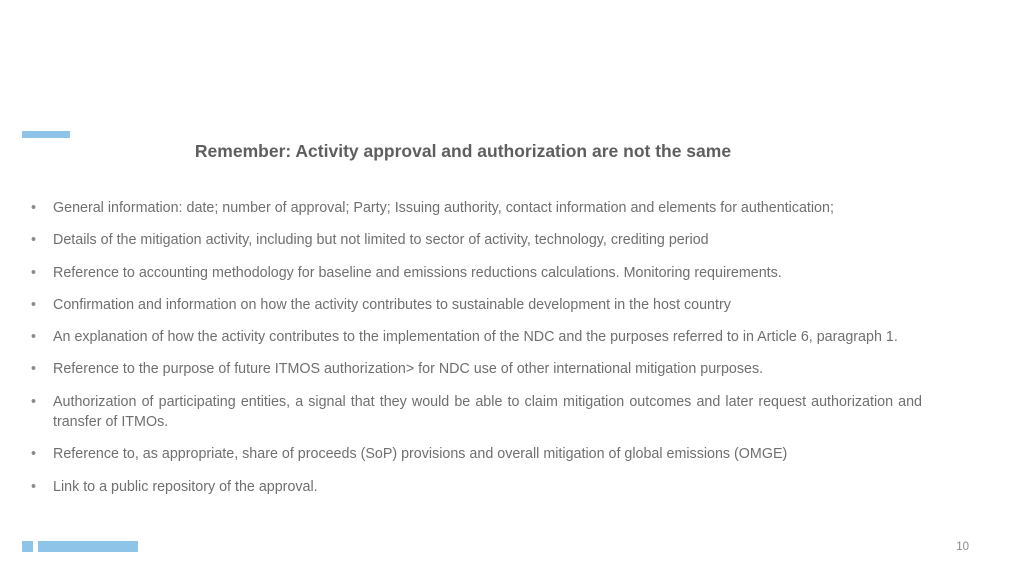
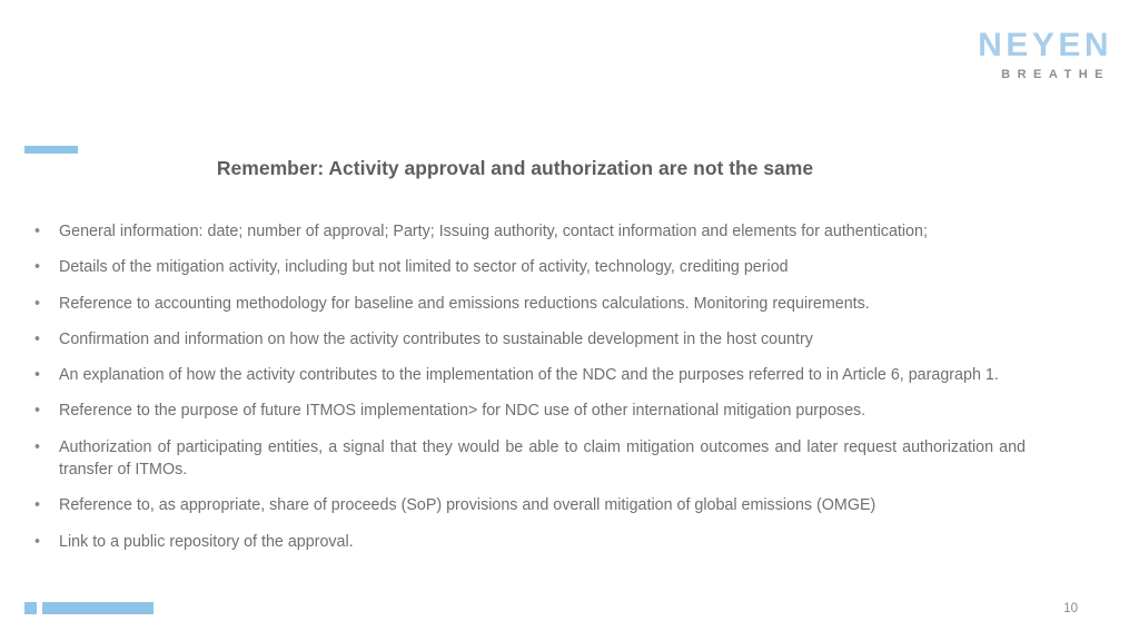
+ NEYEN
+ BREATHE
  Remember: Activity approval and authorization are not the same
  •
  General information: date; number of approval; Party; Issuing authority, contact information and elements for authentication;
  •
  Details of the mitigation activity, including but not limited to sector of activity, technology, crediting period
  •
  Reference to accounting methodology for baseline and emissions reductions calculations. Monitoring requirements.
  •
  Confirmation and information on how the activity contributes to sustainable development in the host country
  •
  An explanation of how the activity contributes to the implementation of the NDC and the purposes referred to in Article 6, paragraph 1.
  •
- Reference to the purpose of future ITMOS authorization> for NDC use of other international mitigation purposes.
+ Reference to the purpose of future ITMOS implementation> for NDC use of other international mitigation purposes.
  •
  Authorization of participating entities, a signal that they would be able to claim mitigation outcomes and later request authorization and transfer of ITMOs.
  •
  Reference to, as appropriate, share of proceeds (SoP) provisions and overall mitigation of global emissions (OMGE)
  •
  Link to a public repository of the approval.
  10
